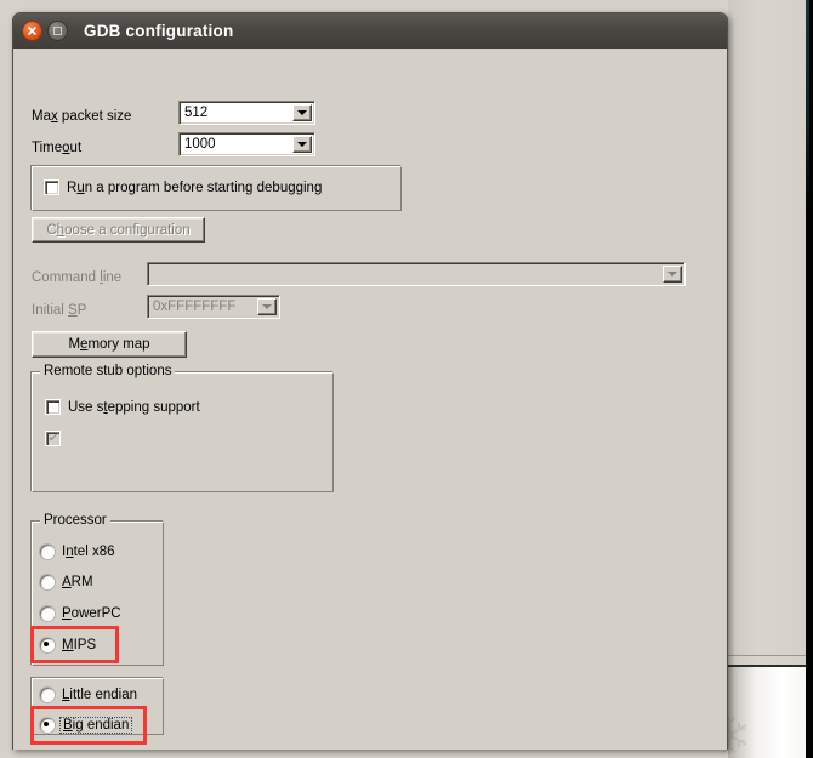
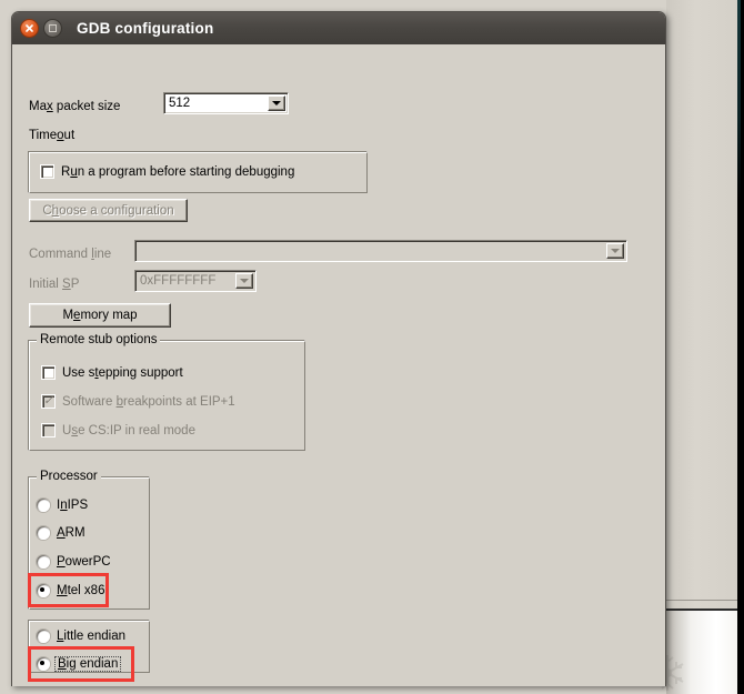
  GDB configuration
  Max packet size
  512
  Timeout
- 1000
  Run a program before starting debugging
  Choose a configuration
  Command line
  Initial SP
  0xFFFFFFFF
  Memory map
  Remote stub options
  Use stepping support
  ✓
+ Software breakpoints at EIP+1
+ Use CS:IP in real mode
  Processor
- Intel x86
+ InIPS
  ARM
  PowerPC
- MIPS
+ Mtel x86
  Little endian
  Big endian
